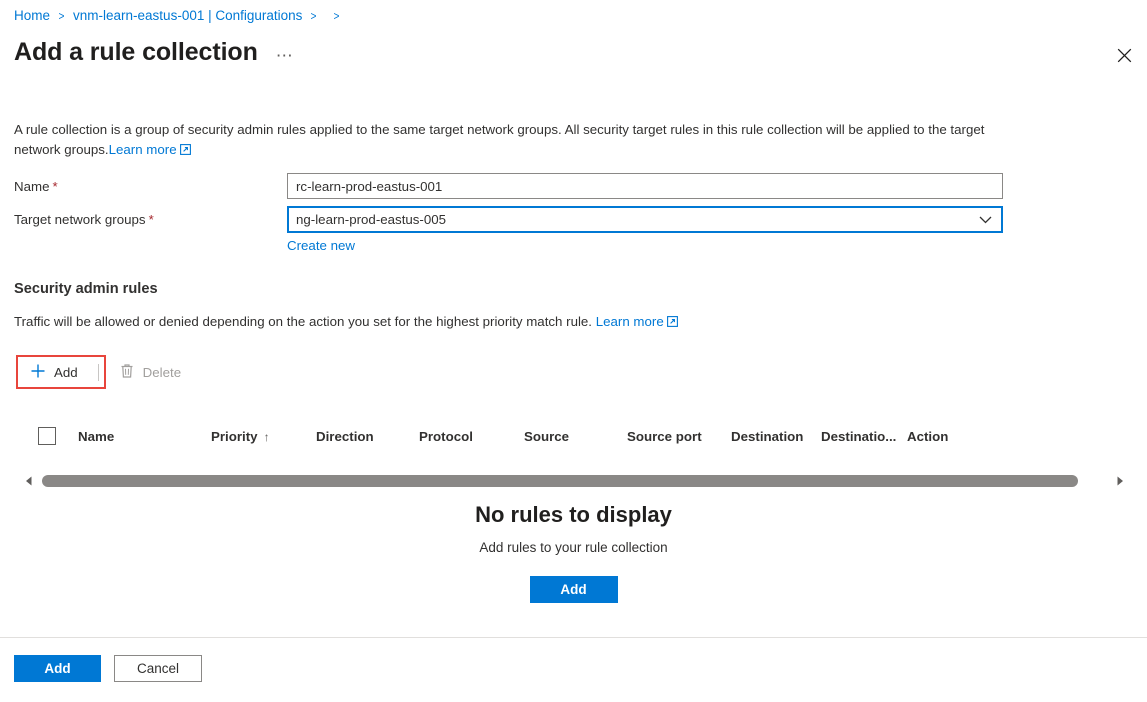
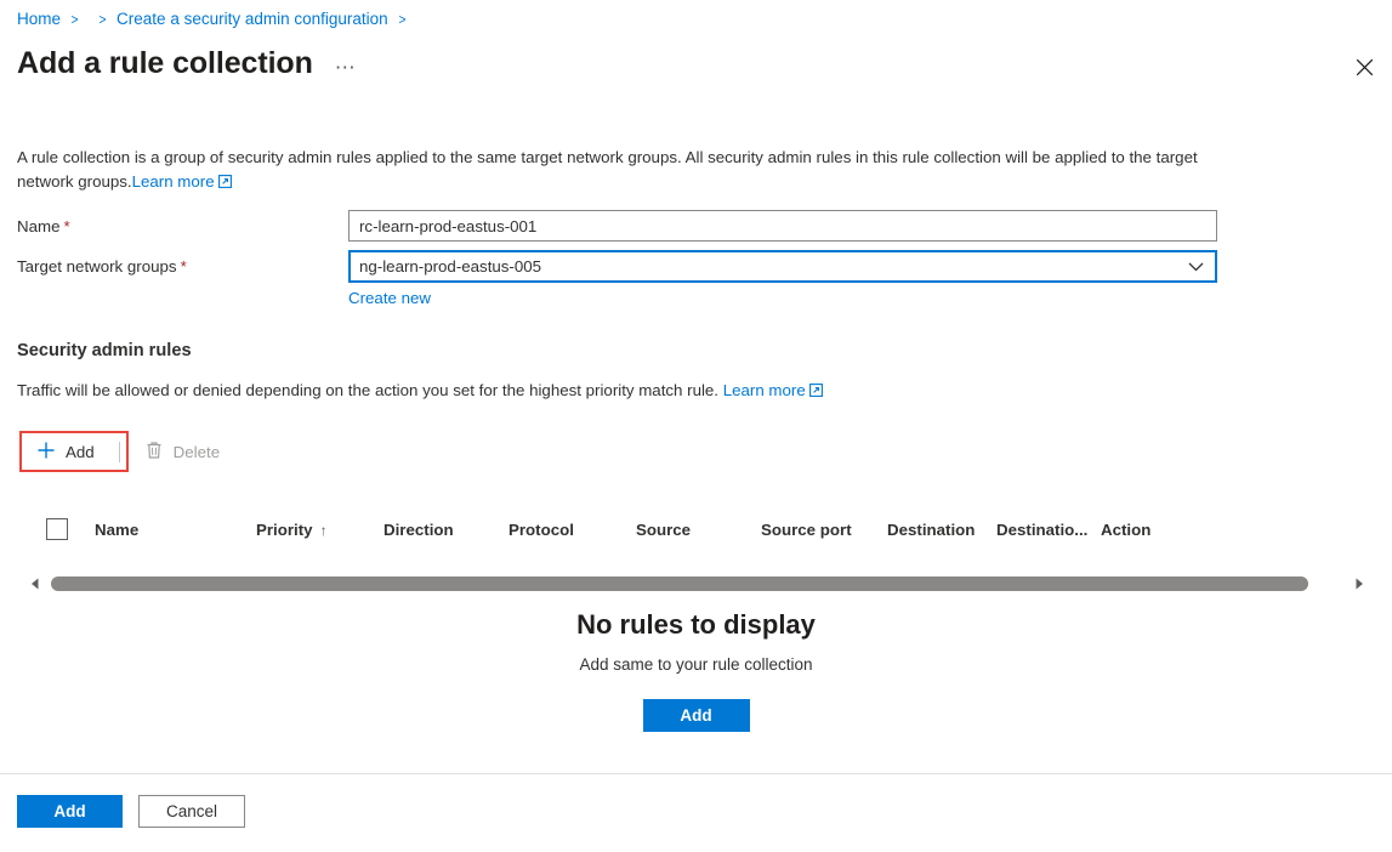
  Home
  >
- vnm-learn-eastus-001 | Configurations
  >
+ Create a security admin configuration
  >
  Add a rule collection
  ⋯
- A rule collection is a group of security admin rules applied to the same target network groups. All security target rules in this rule collection will be applied to the target network groups.Learn more
+ A rule collection is a group of security admin rules applied to the same target network groups. All security admin rules in this rule collection will be applied to the target network groups.Learn more
  Name *
  rc-learn-prod-eastus-001
  Target network groups *
  ng-learn-prod-eastus-005
  Create new
  Security admin rules
  Traffic will be allowed or denied depending on the action you set for the highest priority match rule. Learn more
  Add
  Delete
  Name
  Priority ↑
  Direction
  Protocol
  Source
  Source port
  Destination
  Destinatio...
  Action
  No rules to display
- Add rules to your rule collection
+ Add same to your rule collection
  Add
  Add
  Cancel
